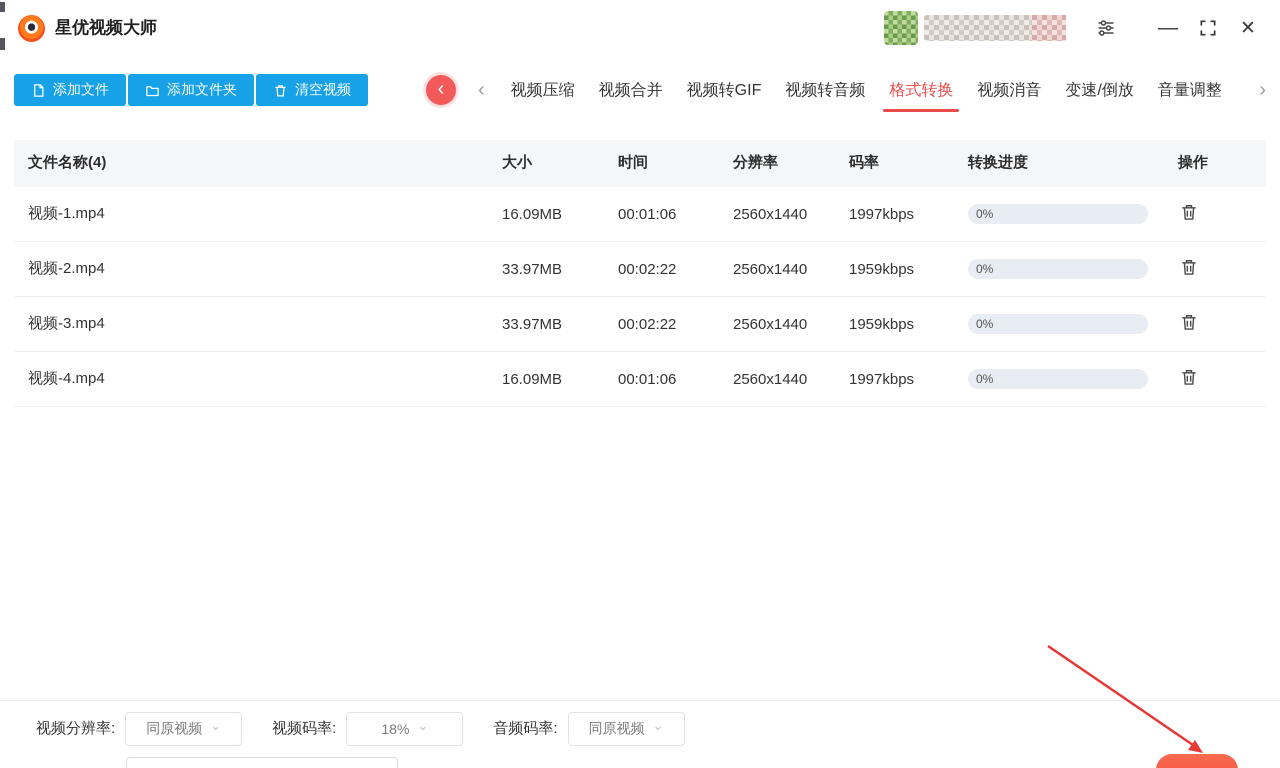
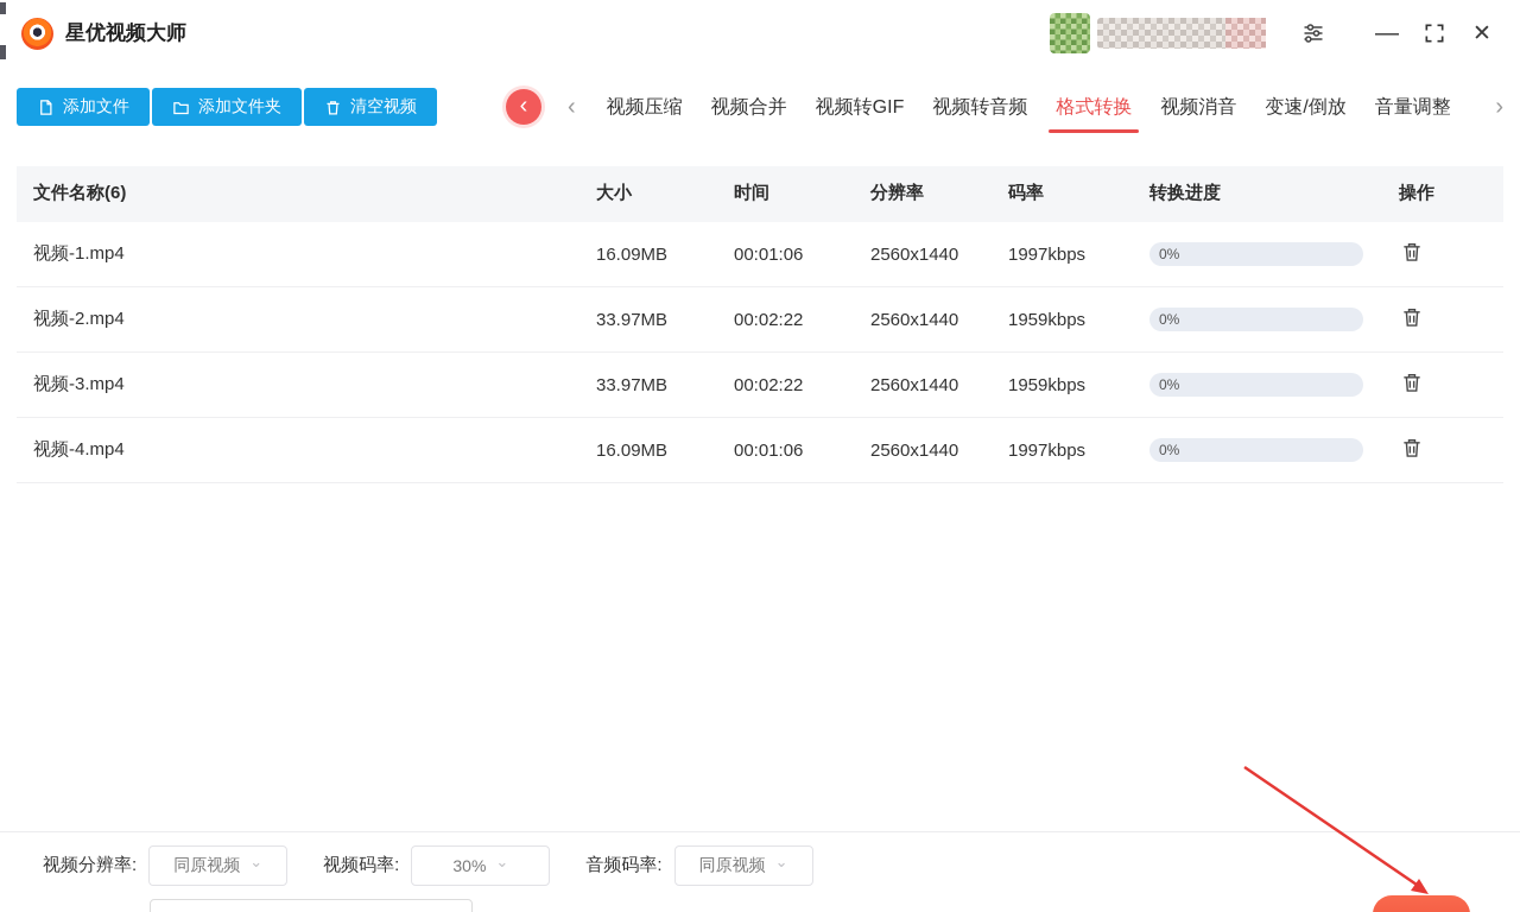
  星优视频大师
  —
  ✕
  添加文件
  添加文件夹
  清空视频
  ‹
  ‹
  视频压缩
  视频合并
  视频转GIF
  视频转音频
  格式转换
  视频消音
  变速/倒放
  音量调整
  ›
- 文件名称(4)
+ 文件名称(6)
  大小
  时间
  分辨率
  码率
  转换进度
  操作
  视频-1.mp4
  16.09MB
  00:01:06
  2560x1440
  1997kbps
  0%
  视频-2.mp4
  33.97MB
  00:02:22
  2560x1440
  1959kbps
  0%
  视频-3.mp4
  33.97MB
  00:02:22
  2560x1440
  1959kbps
  0%
  视频-4.mp4
  16.09MB
  00:01:06
  2560x1440
  1997kbps
  0%
  视频分辨率:
  同原视频
  ⌄
  视频码率:
- 18%
+ 30%
  ⌄
  音频码率:
  同原视频
  ⌄
